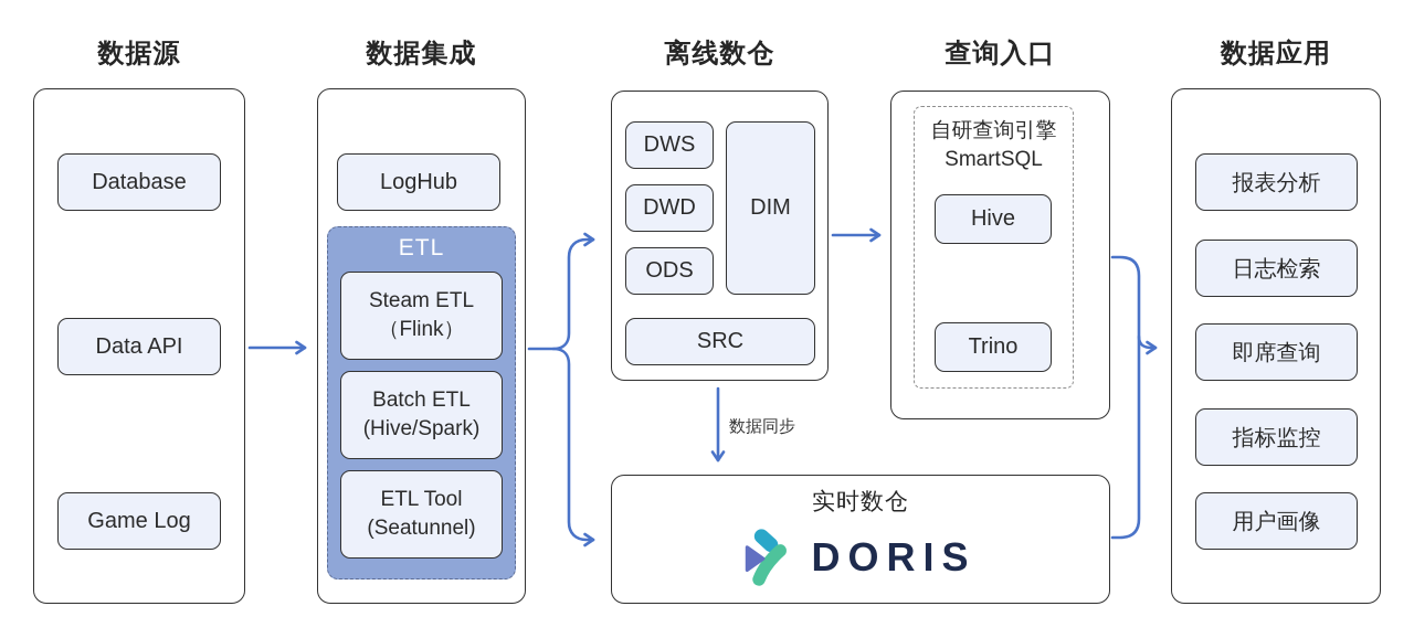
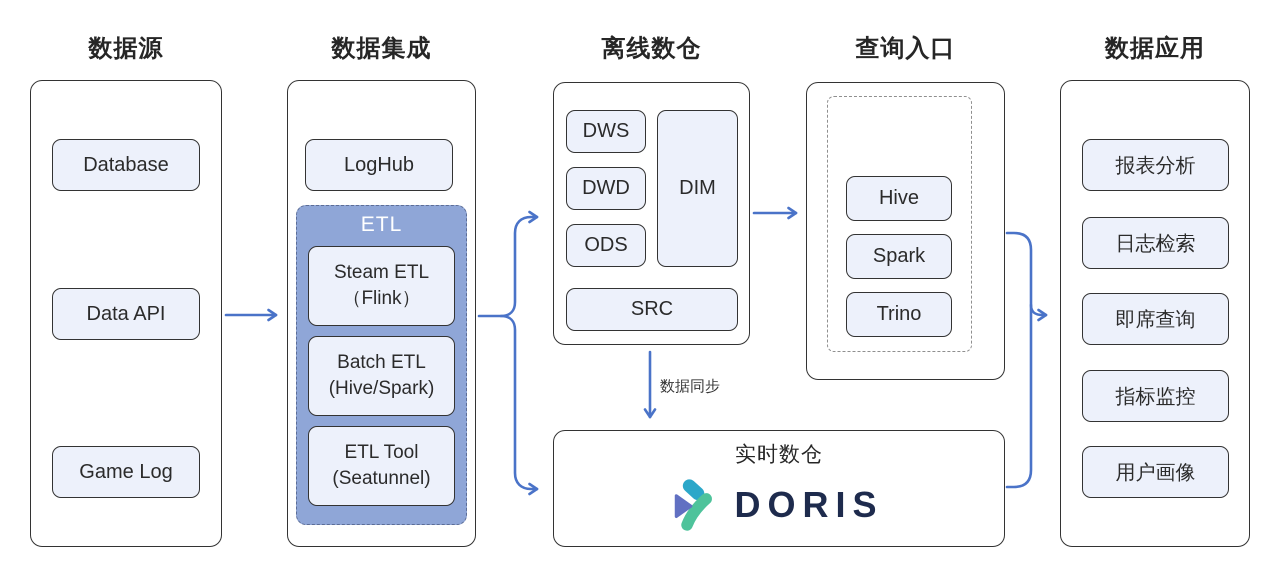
  数据源
  数据集成
  离线数仓
  查询入口
  数据应用
  Database
  Data API
  Game Log
  LogHub
  ETL
  Steam ETL
  （Flink）
  Batch ETL
  (Hive/Spark)
  ETL Tool
  (Seatunnel)
  DWS
  DWD
  ODS
  DIM
  SRC
- 自研查询引擎
- SmartSQL
  Hive
+ Spark
  Trino
  报表分析
  日志检索
  即席查询
  指标监控
  用户画像
  实时数仓
  DORIS
  数据同步
